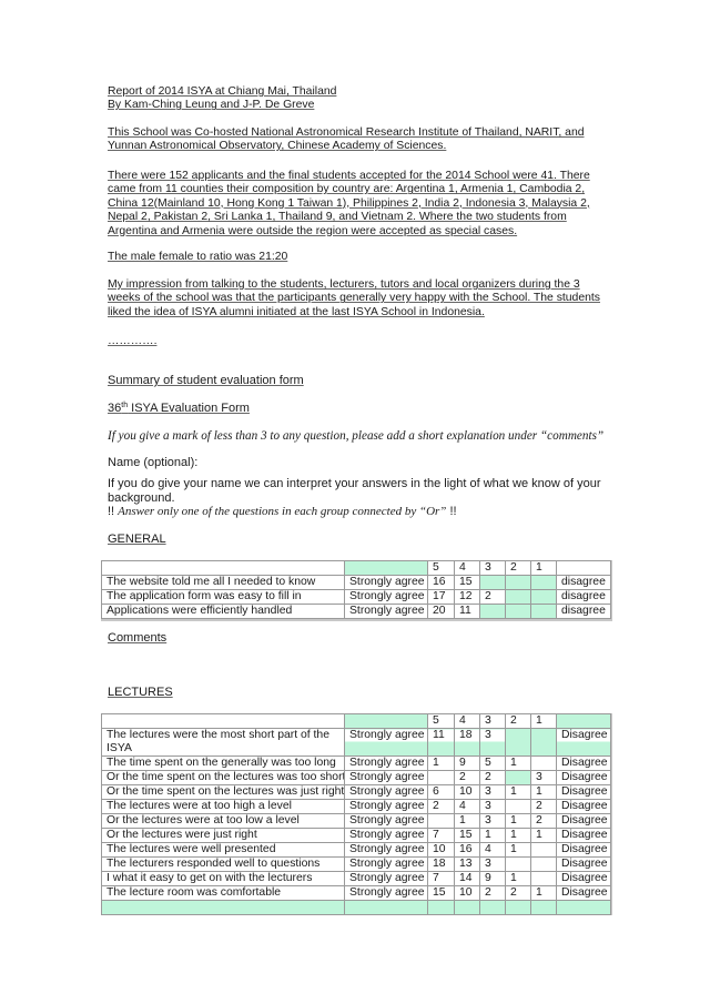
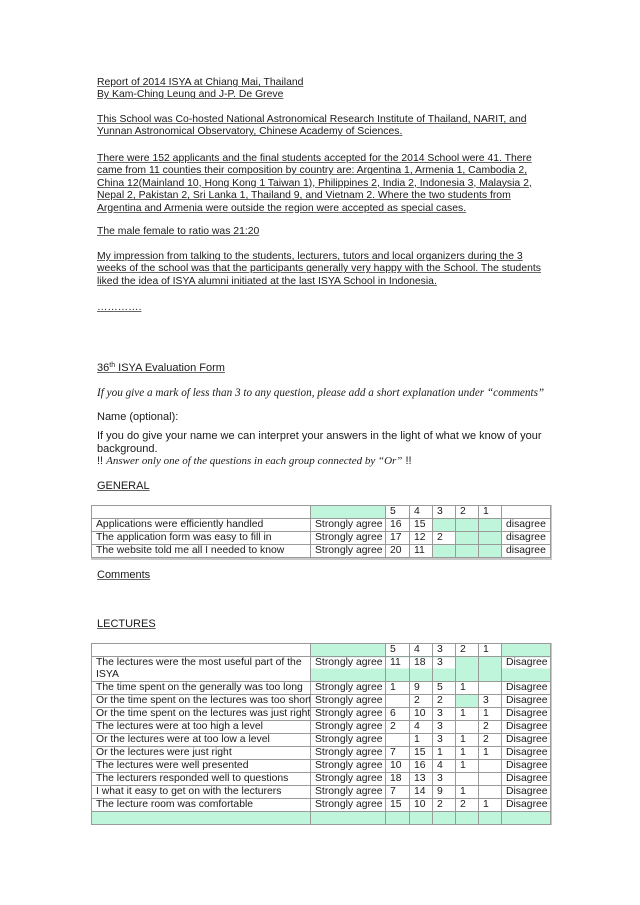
  Report of 2014 ISYA at Chiang Mai, Thailand
  By Kam-Ching Leung and J-P. De Greve
  This School was Co-hosted National Astronomical Research Institute of Thailand, NARIT, and Yunnan Astronomical Observatory, Chinese Academy of Sciences.
  There were 152 applicants and the final students accepted for the 2014 School were 41. There came from 11 counties their composition by country are: Argentina 1, Armenia 1, Cambodia 2, China 12(Mainland 10, Hong Kong 1 Taiwan 1), Philippines 2, India 2, Indonesia 3, Malaysia 2, Nepal 2, Pakistan 2, Sri Lanka 1, Thailand 9, and Vietnam 2. Where the two students from Argentina and Armenia were outside the region were accepted as special cases.
  The male female to ratio was 21:20
  My impression from talking to the students, lecturers, tutors and local organizers during the 3 weeks of the school was that the participants generally very happy with the School. The students liked the idea of ISYA alumni initiated at the last ISYA School in Indonesia.
  ………….
- Summary of student evaluation form
  36 ISYA Evaluation Form
  If you give a mark of less than 3 to any question, please add a short explanation under “comments”
  Name (optional):
  If you do give your name we can interpret your answers in the light of what we know of your background.
  !! Answer only one of the questions in each group connected by “Or” !!
  GENERAL
  		5	4	3	2	1
- The website told me all I needed to know	Strongly agree	16	15				disagree
+ Applications were efficiently handled	Strongly agree	16	15				disagree
  The application form was easy to fill in	Strongly agree	17	12	2			disagree
- Applications were efficiently handled	Strongly agree	20	11				disagree
+ The website told me all I needed to know	Strongly agree	20	11				disagree
  Comments
  LECTURES
  		5	4	3	2	1
- The lectures were the most short part of the ISYA	Strongly agree	11	18	3			Disagree
+ The lectures were the most useful part of the ISYA	Strongly agree	11	18	3			Disagree
  The time spent on the generally was too long	Strongly agree	1	9	5	1		Disagree
  Or the time spent on the lectures was too short	Strongly agree		2	2		3	Disagree
  Or the time spent on the lectures was just right	Strongly agree	6	10	3	1	1	Disagree
  The lectures were at too high a level	Strongly agree	2	4	3		2	Disagree
  Or the lectures were at too low a level	Strongly agree		1	3	1	2	Disagree
  Or the lectures were just right	Strongly agree	7	15	1	1	1	Disagree
  The lectures were well presented	Strongly agree	10	16	4	1		Disagree
  The lecturers responded well to questions	Strongly agree	18	13	3			Disagree
  I what it easy to get on with the lecturers	Strongly agree	7	14	9	1		Disagree
  The lecture room was comfortable	Strongly agree	15	10	2	2	1	Disagree
